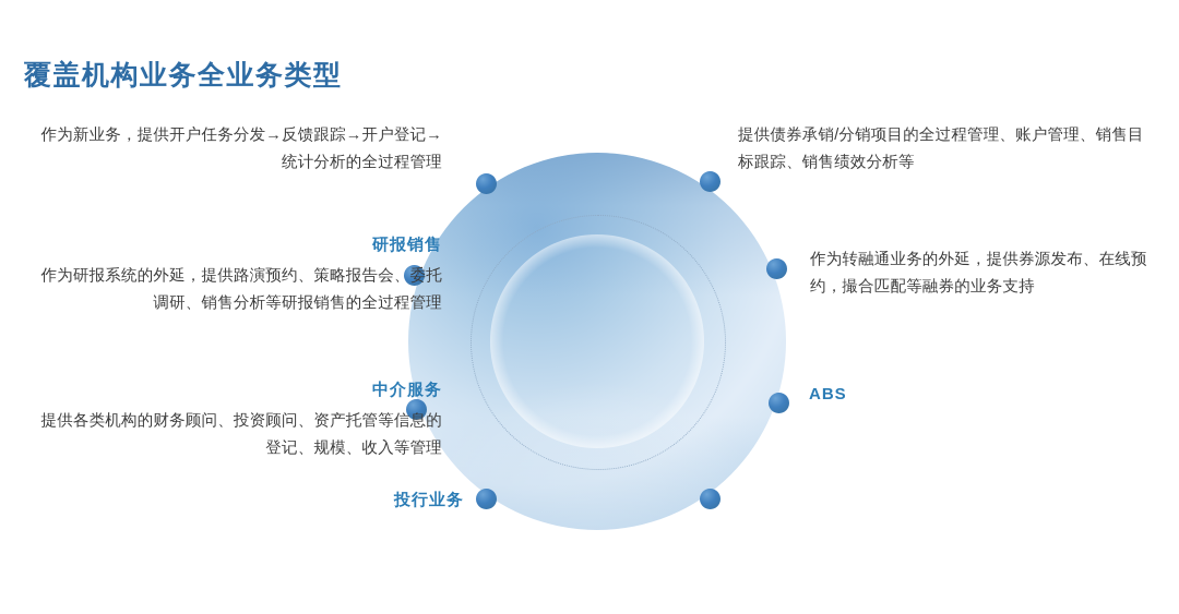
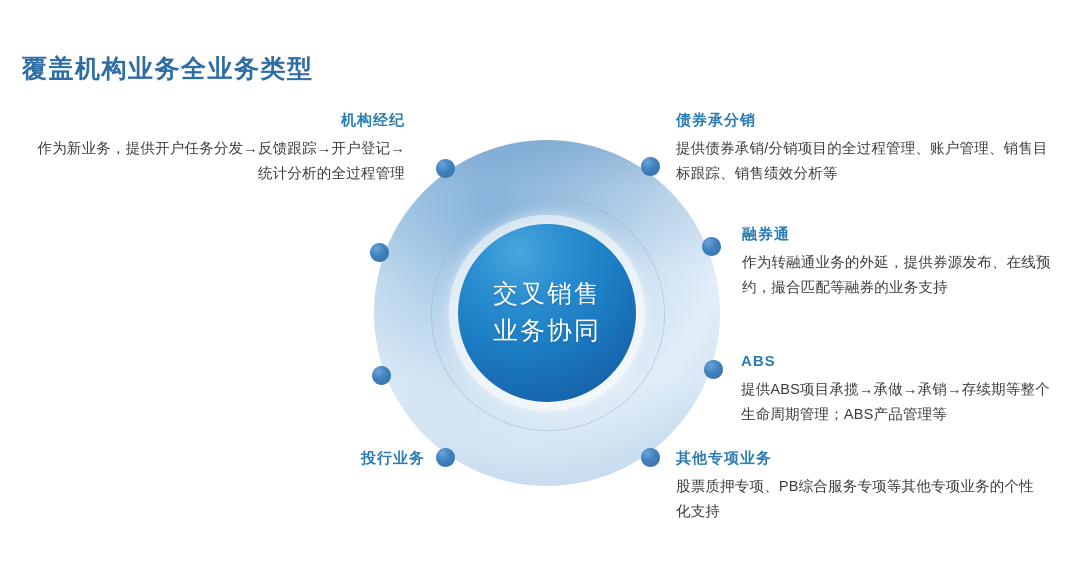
  覆盖机构业务全业务类型
+ 交叉销售
+ 业务协同
+ 机构经纪
  作为新业务，提供开户任务分发→反馈跟踪→开户登记→统计分析的全过程管理
- 研报销售
- 作为研报系统的外延，提供路演预约、策略报告会、委托调研、销售分析等研报销售的全过程管理
- 中介服务
- 提供各类机构的财务顾问、投资顾问、资产托管等信息的登记、规模、收入等管理
  投行业务
+ 债券承分销
  提供债券承销/分销项目的全过程管理、账户管理、销售目标跟踪、销售绩效分析等
+ 融券通
  作为转融通业务的外延，提供券源发布、在线预约，撮合匹配等融券的业务支持
  ABS
+ 提供ABS项目承揽→承做→承销→存续期等整个生命周期管理；ABS产品管理等
+ 其他专项业务
+ 股票质押专项、PB综合服务专项等其他专项业务的个性化支持
